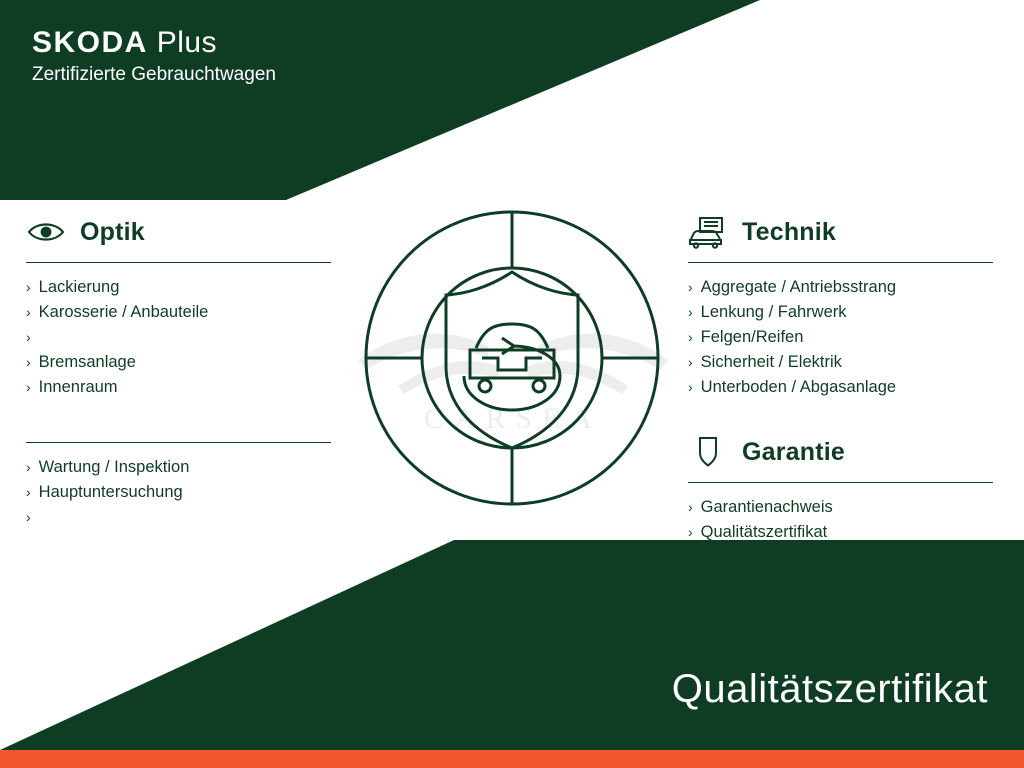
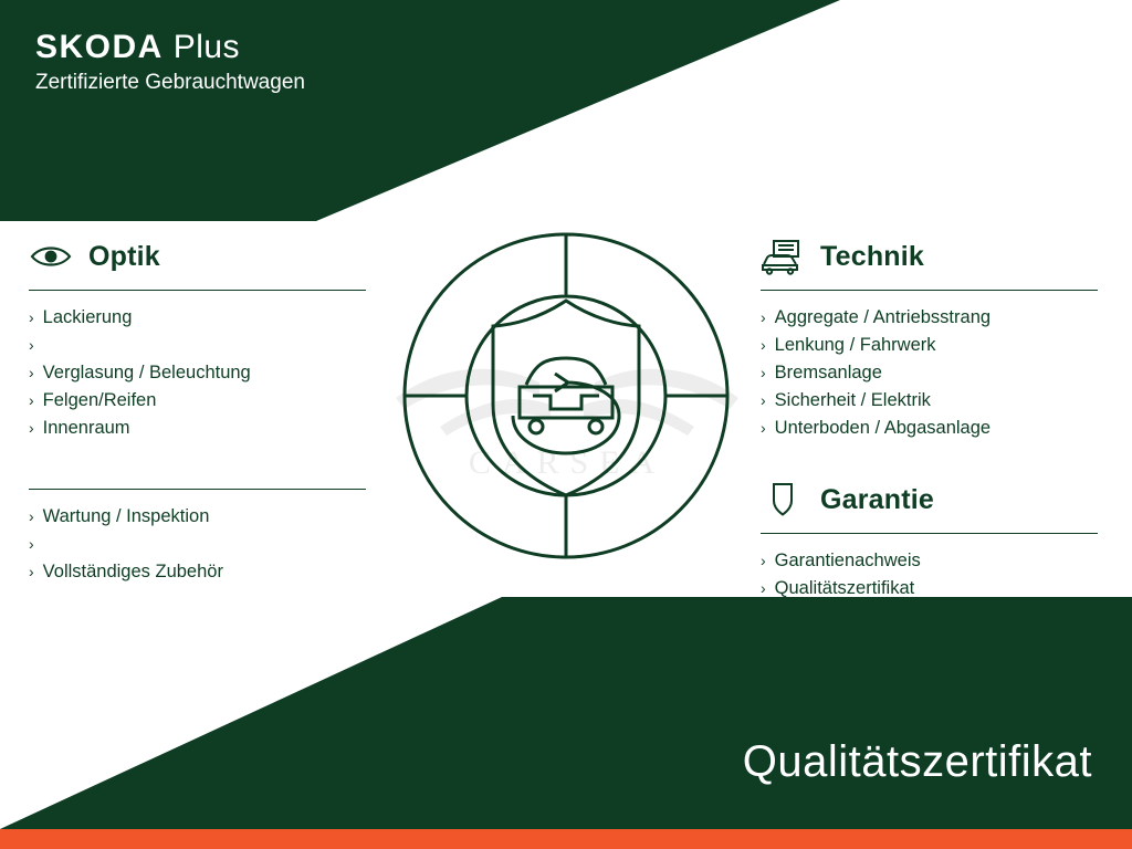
  SKODA Plus
  Zertifizierte Gebrauchtwagen
  CARSA
  Optik
  ›
  Lackierung
  ›
- Karosserie / Anbauteile
  ›
+ Verglasung / Beleuchtung
  ›
- Bremsanlage
+ Felgen/Reifen
  ›
  Innenraum
  ›
  Wartung / Inspektion
  ›
- Hauptuntersuchung
  ›
+ Vollständiges Zubehör
  Technik
  ›
  Aggregate / Antriebsstrang
  ›
  Lenkung / Fahrwerk
  ›
- Felgen/Reifen
+ Bremsanlage
  ›
  Sicherheit / Elektrik
  ›
  Unterboden / Abgasanlage
  Garantie
  ›
  Garantienachweis
  ›
  Qualitätszertifikat
  Qualitätszertifikat
